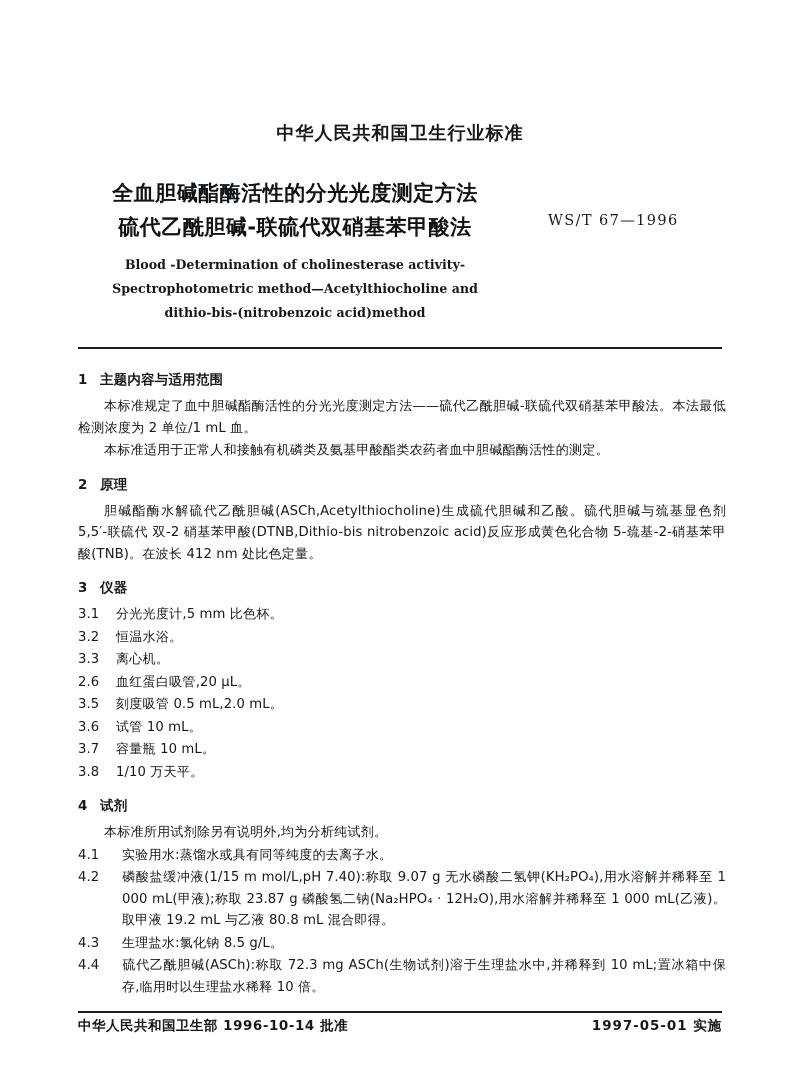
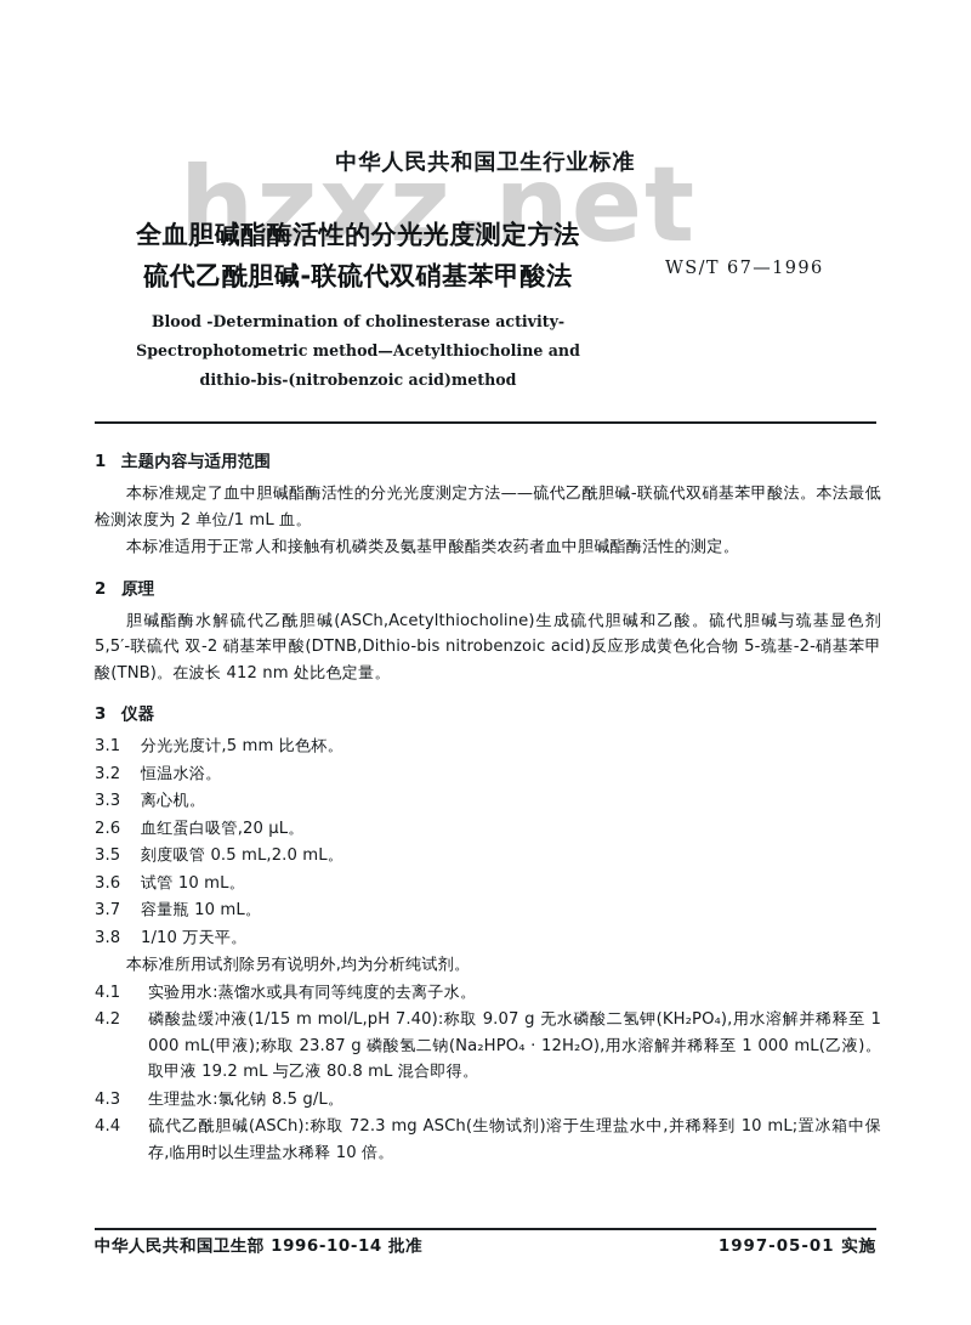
+ hzxz.net
  中华人民共和国卫生行业标准
  全血胆碱酯酶活性的分光光度测定方法
  硫代乙酰胆碱-联硫代双硝基苯甲酸法
  WS/T 67—1996
  Blood -Determination of cholinesterase activity-
  Spectrophotometric method—Acetylthiocholine and
  dithio-bis-(nitrobenzoic acid)method
  1 主题内容与适用范围
  本标准规定了血中胆碱酯酶活性的分光光度测定方法——硫代乙酰胆碱-联硫代双硝基苯甲酸法。本法最低检测浓度为 2 单位/1 mL 血。
  本标准适用于正常人和接触有机磷类及氨基甲酸酯类农药者血中胆碱酯酶活性的测定。
  2 原理
  胆碱酯酶水解硫代乙酰胆碱(ASCh,Acetylthiocholine)生成硫代胆碱和乙酸。硫代胆碱与巯基显色剂 5,5′-联硫代 双-2 硝基苯甲酸(DTNB,Dithio-bis nitrobenzoic acid)反应形成黄色化合物 5-巯基-2-硝基苯甲酸(TNB)。在波长 412 nm 处比色定量。
  3 仪器
  3.1 分光光度计,5 mm 比色杯。
  3.2 恒温水浴。
  3.3 离心机。
  2.6 血红蛋白吸管,20 μL。
  3.5 刻度吸管 0.5 mL,2.0 mL。
  3.6 试管 10 mL。
  3.7 容量瓶 10 mL。
  3.8 1/10 万天平。
- 4 试剂
  本标准所用试剂除另有说明外,均为分析纯试剂。
  4.1 实验用水:蒸馏水或具有同等纯度的去离子水。
  4.2 磷酸盐缓冲液(1/15 m mol/L,pH 7.40):称取 9.07 g 无水磷酸二氢钾(KH₂PO₄),用水溶解并稀释至 1 000 mL(甲液);称取 23.87 g 磷酸氢二钠(Na₂HPO₄ · 12H₂O),用水溶解并稀释至 1 000 mL(乙液)。取甲液 19.2 mL 与乙液 80.8 mL 混合即得。
  4.3 生理盐水:氯化钠 8.5 g/L。
  4.4 硫代乙酰胆碱(ASCh):称取 72.3 mg ASCh(生物试剂)溶于生理盐水中,并稀释到 10 mL;置冰箱中保存,临用时以生理盐水稀释 10 倍。
  中华人民共和国卫生部 1996-10-14 批准
  1997-05-01 实施
